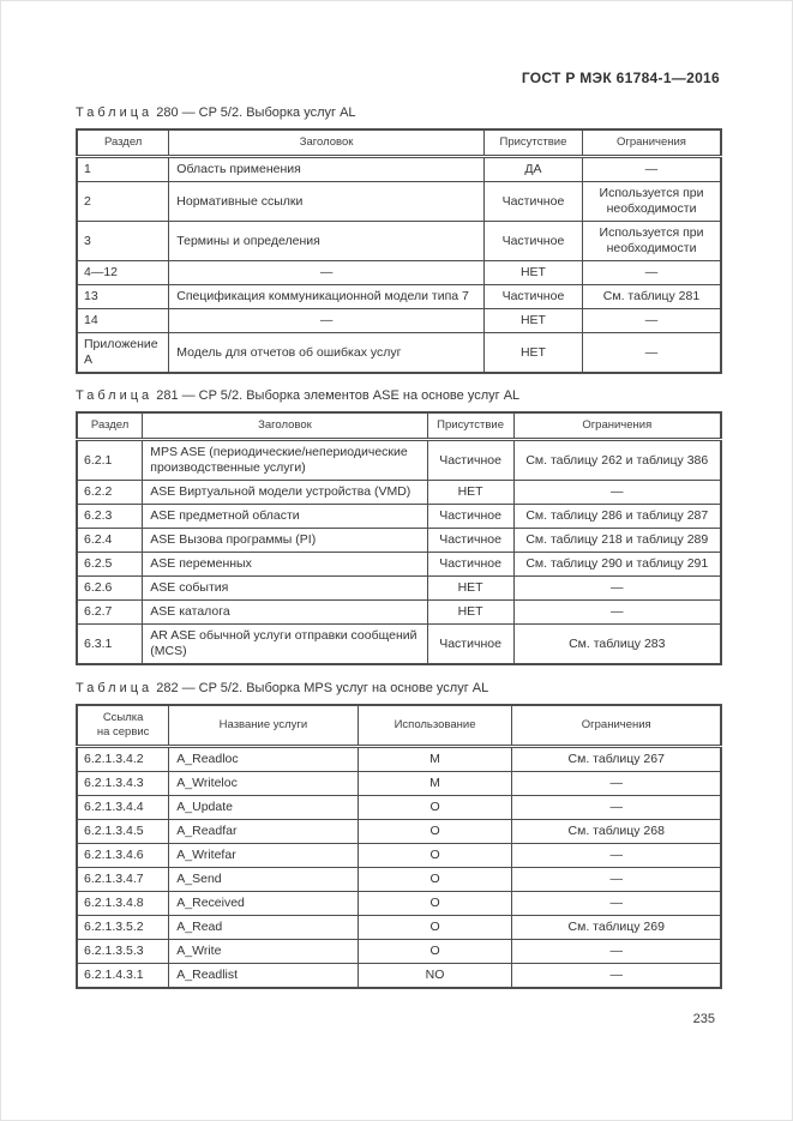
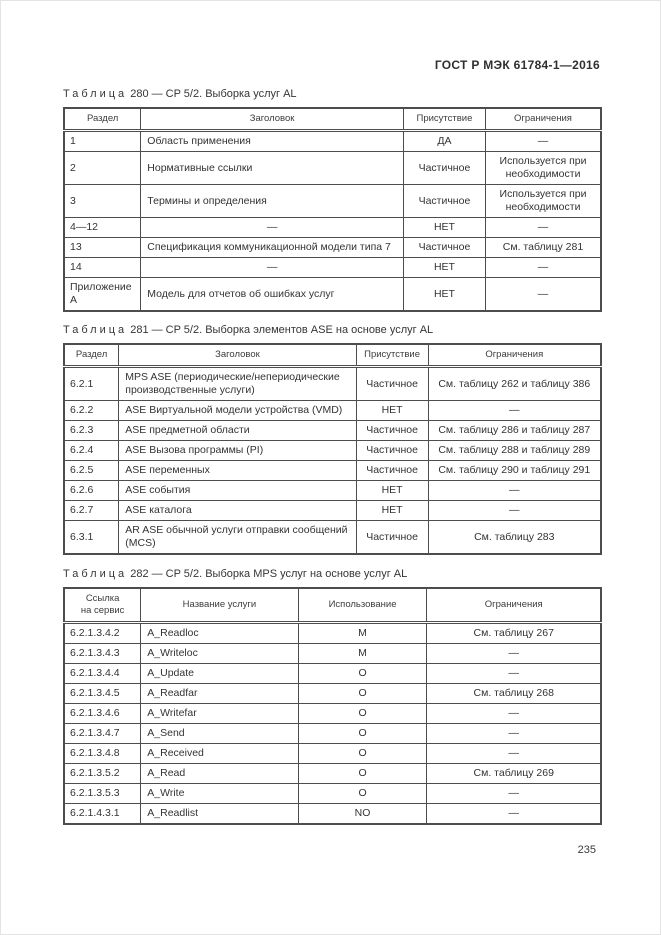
  ГОСТ Р МЭК 61784-1—2016
  Таблица 280 — CP 5/2. Выборка услуг AL
  Раздел	Заголовок	Присутствие	Ограничения
  1	Область применения	ДА	—
  2	Нормативные ссылки	Частичное	Используется при необходимости
  3	Термины и определения	Частичное	Используется при необходимости
  4—12	—	НЕТ	—
  13	Спецификация коммуникационной модели типа 7	Частичное	См. таблицу 281
  14	—	НЕТ	—
  Приложение А	Модель для отчетов об ошибках услуг	НЕТ	—
  Таблица 281 — CP 5/2. Выборка элементов ASE на основе услуг AL
  Раздел	Заголовок	Присутствие	Ограничения
  6.2.1	MPS ASE (периодические/непериодические производственные услуги)	Частичное	См. таблицу 262 и таблицу 386
  6.2.2	ASE Виртуальной модели устройства (VMD)	НЕТ	—
  6.2.3	ASE предметной области	Частичное	См. таблицу 286 и таблицу 287
- 6.2.4	ASE Вызова программы (PI)	Частичное	См. таблицу 218 и таблицу 289
+ 6.2.4	ASE Вызова программы (PI)	Частичное	См. таблицу 288 и таблицу 289
  6.2.5	ASE переменных	Частичное	См. таблицу 290 и таблицу 291
  6.2.6	ASE события	НЕТ	—
  6.2.7	ASE каталога	НЕТ	—
  6.3.1	AR ASE обычной услуги отправки сообщений (MCS)	Частичное	См. таблицу 283
  Таблица 282 — CP 5/2. Выборка MPS услуг на основе услуг AL
  Ссылка на сервис	Название услуги	Использование	Ограничения
  6.2.1.3.4.2	A_Readloc	M	См. таблицу 267
  6.2.1.3.4.3	A_Writeloc	M	—
  6.2.1.3.4.4	A_Update	O	—
  6.2.1.3.4.5	A_Readfar	O	См. таблицу 268
  6.2.1.3.4.6	A_Writefar	O	—
  6.2.1.3.4.7	A_Send	O	—
  6.2.1.3.4.8	A_Received	O	—
  6.2.1.3.5.2	A_Read	O	См. таблицу 269
  6.2.1.3.5.3	A_Write	O	—
  6.2.1.4.3.1	A_Readlist	NO	—
  235
